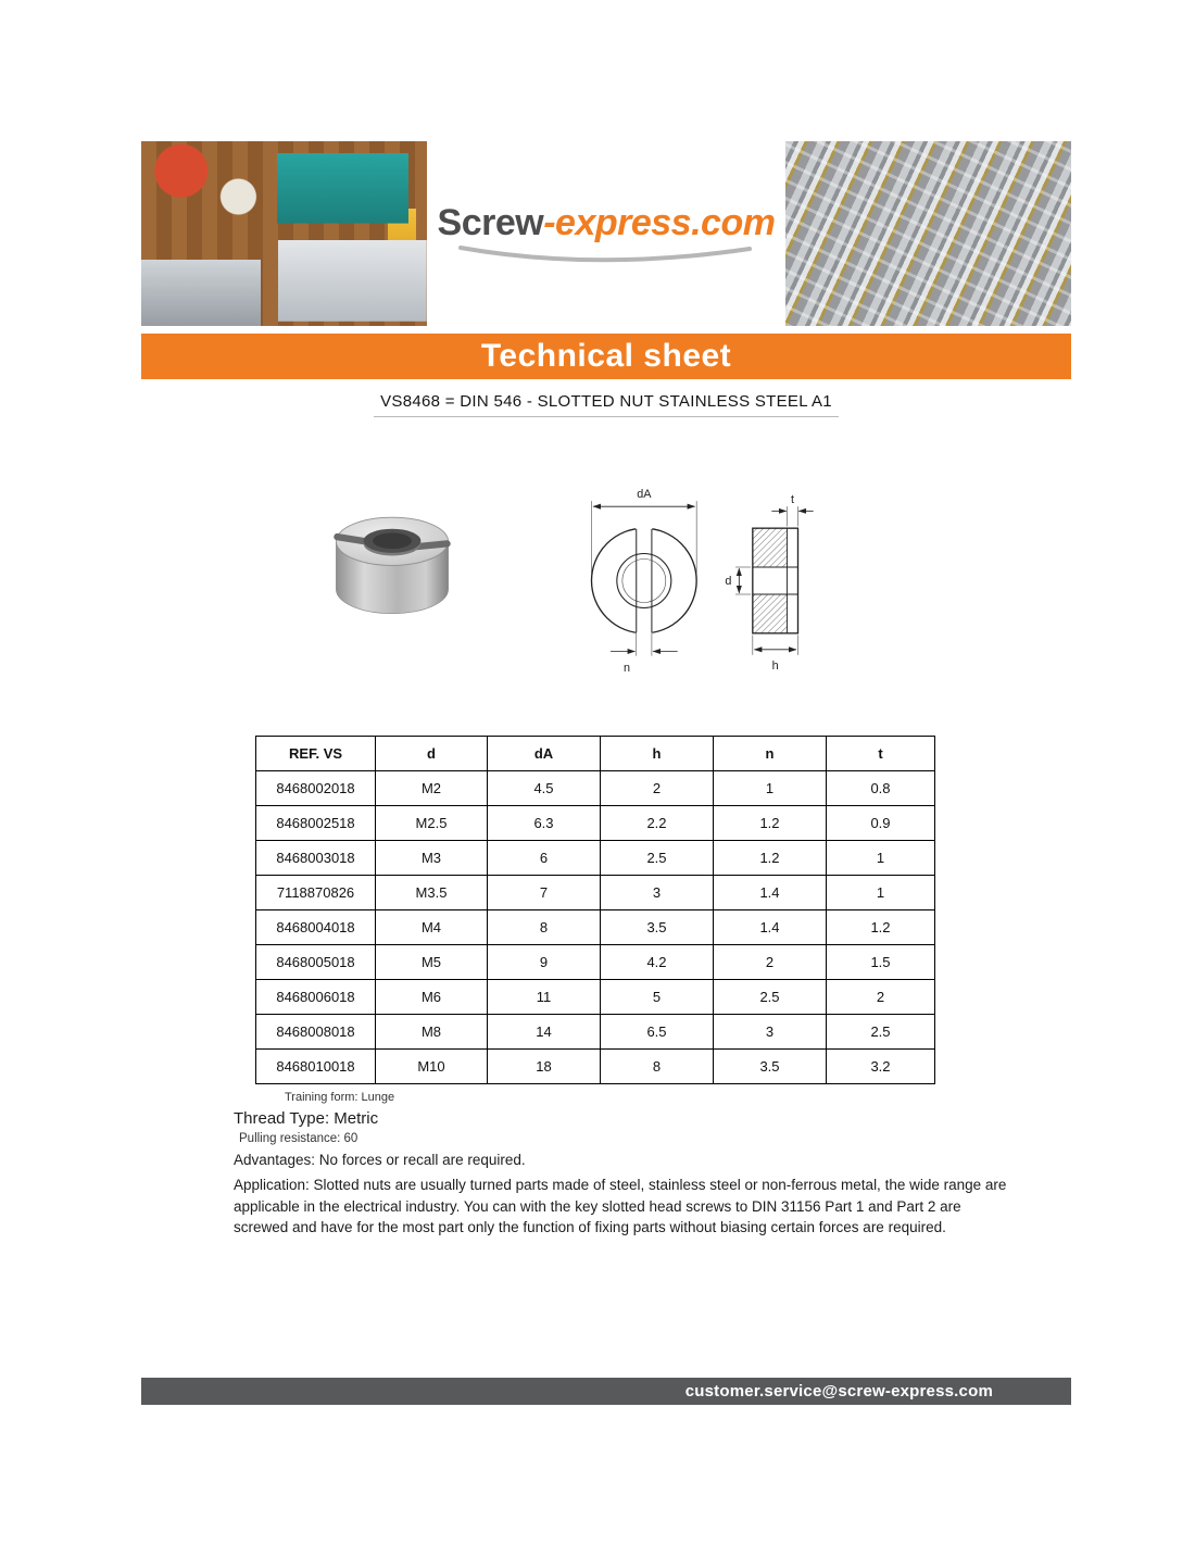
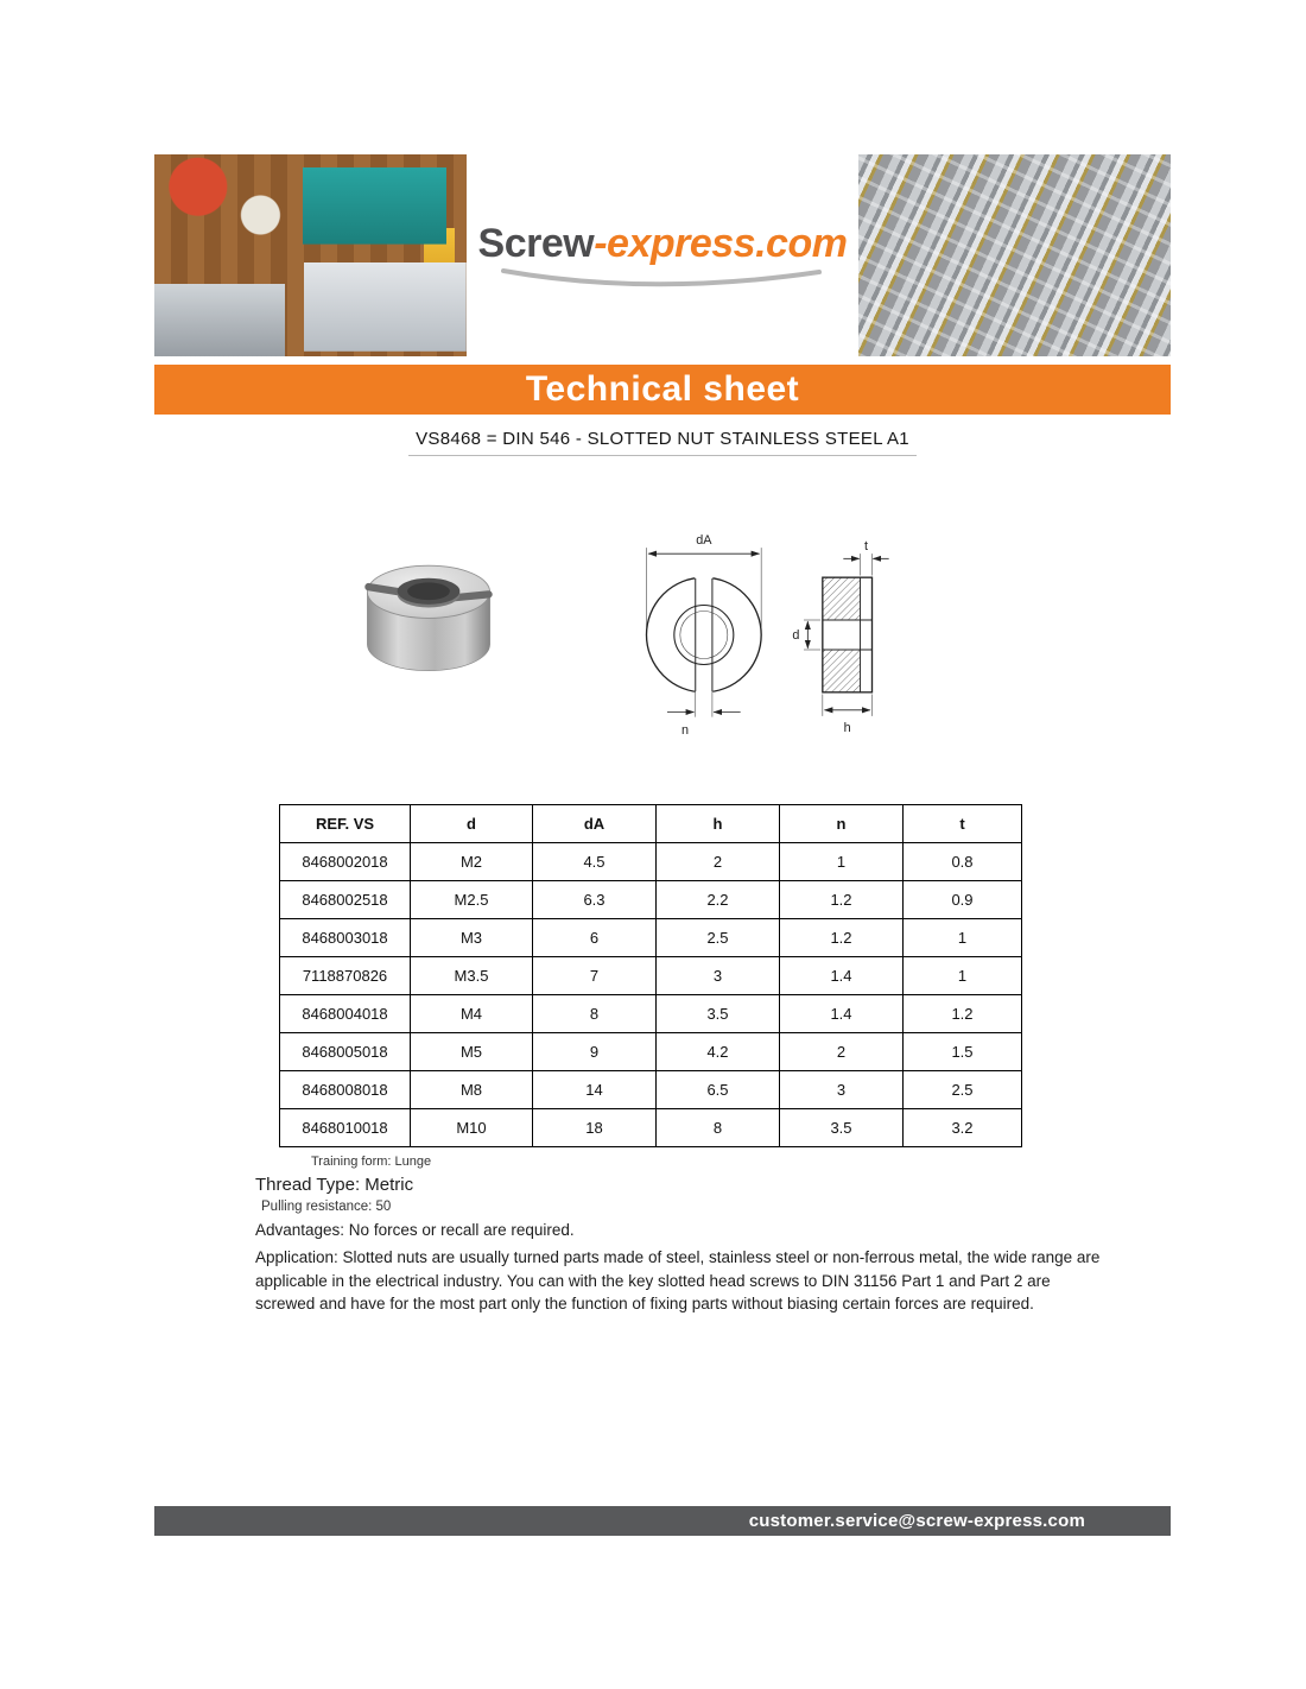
  Screw-express.com
  Technical sheet
  VS8468 = DIN 546 - SLOTTED NUT STAINLESS STEEL A1
  dA
  n
  t
  d
  h
  REF. VS	d	dA	h	n	t
  8468002018	M2	4.5	2	1	0.8
  8468002518	M2.5	6.3	2.2	1.2	0.9
  8468003018	M3	6	2.5	1.2	1
  7118870826	M3.5	7	3	1.4	1
  8468004018	M4	8	3.5	1.4	1.2
  8468005018	M5	9	4.2	2	1.5
- 8468006018	M6	11	5	2.5	2
  8468008018	M8	14	6.5	3	2.5
  8468010018	M10	18	8	3.5	3.2
  Training form: Lunge
  Thread Type: Metric
- Pulling resistance: 60
+ Pulling resistance: 50
  Advantages: No forces or recall are required.
  Application: Slotted nuts are usually turned parts made of steel, stainless steel or non-ferrous metal, the wide range are applicable in the electrical industry. You can with the key slotted head screws to DIN 31156 Part 1 and Part 2 are screwed and have for the most part only the function of fixing parts without biasing certain forces are required.
  customer.service@screw-express.com
